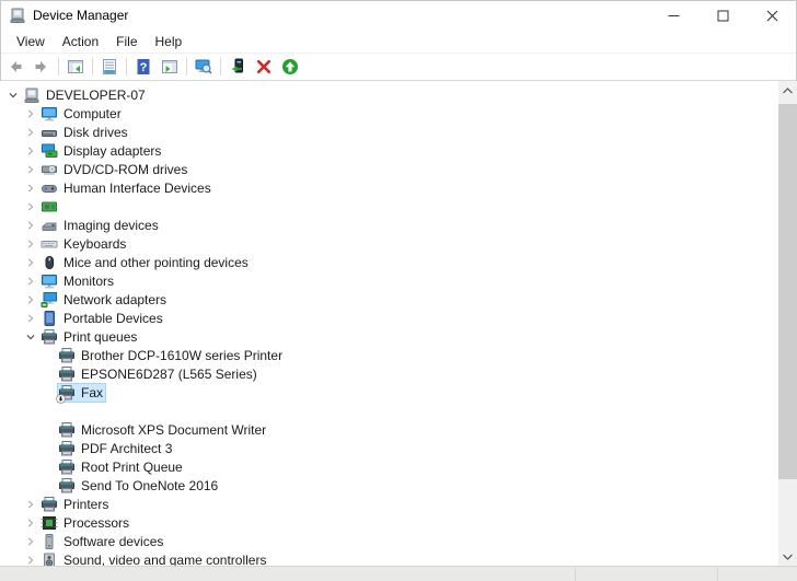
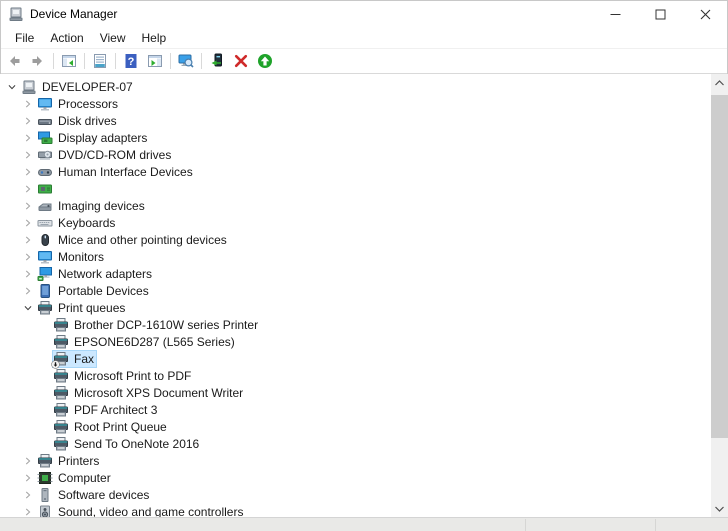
  Device Manager
- View
+ File
  Action
- File
+ View
  Help
  ?
  DEVELOPER-07
- Computer
+ Processors
  Disk drives
  Display adapters
  DVD/CD-ROM drives
  Human Interface Devices
  Imaging devices
  Keyboards
  Mice and other pointing devices
  Monitors
  Network adapters
  Portable Devices
  Print queues
  Brother DCP-1610W series Printer
  EPSONE6D287 (L565 Series)
  Fax
+ Microsoft Print to PDF
  Microsoft XPS Document Writer
  PDF Architect 3
  Root Print Queue
  Send To OneNote 2016
  Printers
- Processors
+ Computer
  Software devices
  Sound, video and game controllers
